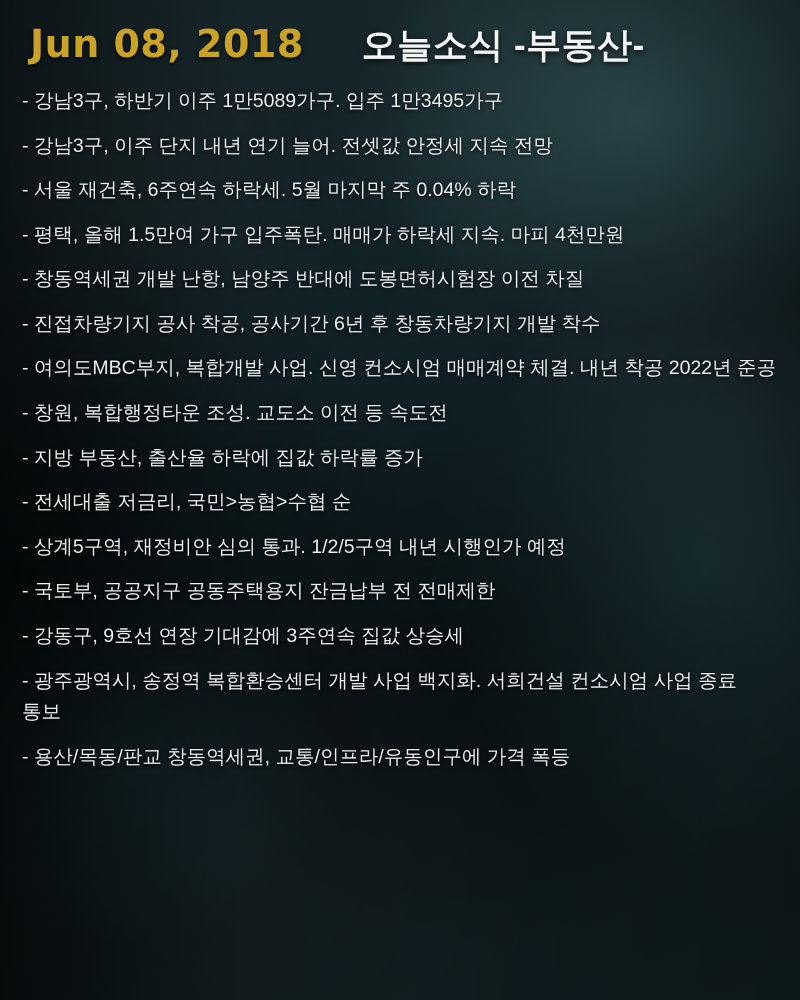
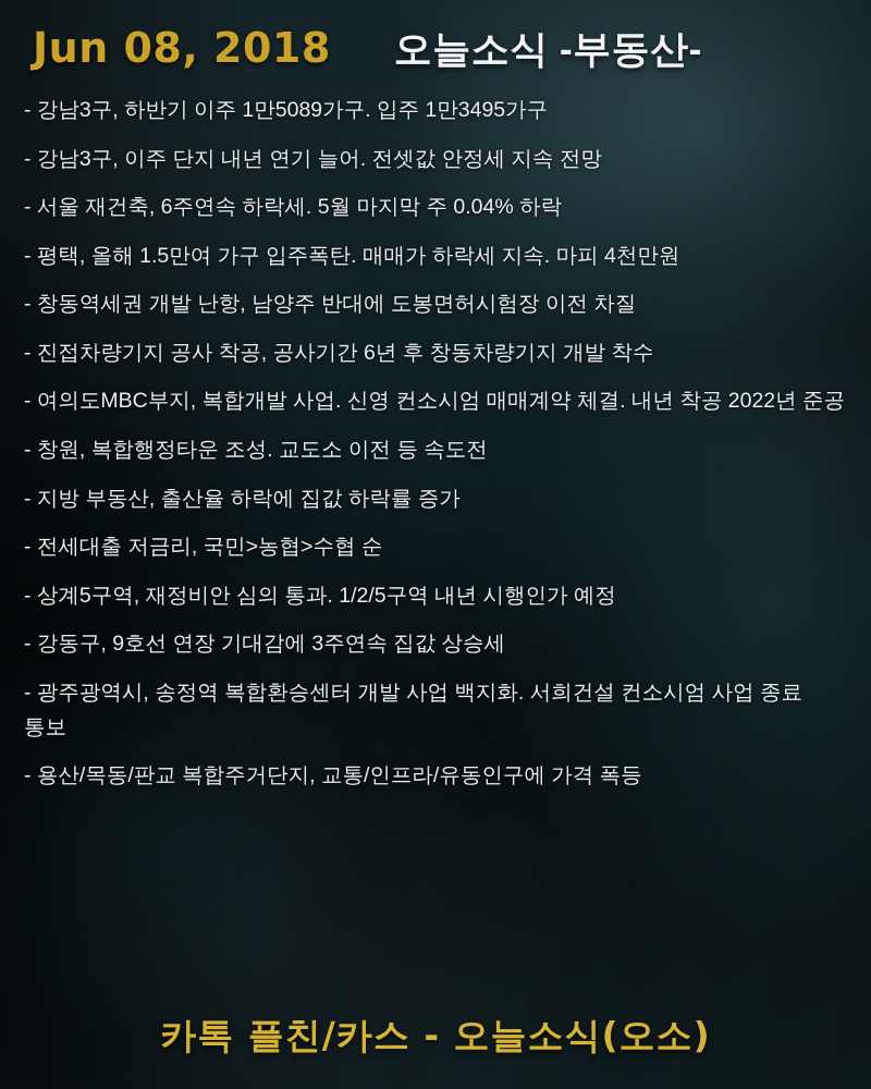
  Jun 08, 2018
  오늘소식 -부동산-
  - 강남3구, 하반기 이주 1만5089가구. 입주 1만3495가구
  - 강남3구, 이주 단지 내년 연기 늘어. 전셋값 안정세 지속 전망
  - 서울 재건축, 6주연속 하락세. 5월 마지막 주 0.04% 하락
  - 평택, 올해 1.5만여 가구 입주폭탄. 매매가 하락세 지속. 마피 4천만원
  - 창동역세권 개발 난항, 남양주 반대에 도봉면허시험장 이전 차질
  - 진접차량기지 공사 착공, 공사기간 6년 후 창동차량기지 개발 착수
  - 여의도MBC부지, 복합개발 사업. 신영 컨소시엄 매매계약 체결. 내년 착공 2022년 준공
  - 창원, 복합행정타운 조성. 교도소 이전 등 속도전
  - 지방 부동산, 출산율 하락에 집값 하락률 증가
  - 전세대출 저금리, 국민>농협>수협 순
  - 상계5구역, 재정비안 심의 통과. 1/2/5구역 내년 시행인가 예정
- - 국토부, 공공지구 공동주택용지 잔금납부 전 전매제한
  - 강동구, 9호선 연장 기대감에 3주연속 집값 상승세
  - 광주광역시, 송정역 복합환승센터 개발 사업 백지화. 서희건설 컨소시엄 사업 종료 통보
- - 용산/목동/판교 창동역세권, 교통/인프라/유동인구에 가격 폭등
+ - 용산/목동/판교 복합주거단지, 교통/인프라/유동인구에 가격 폭등
+ 카톡 플친/카스 - 오늘소식(오소)
